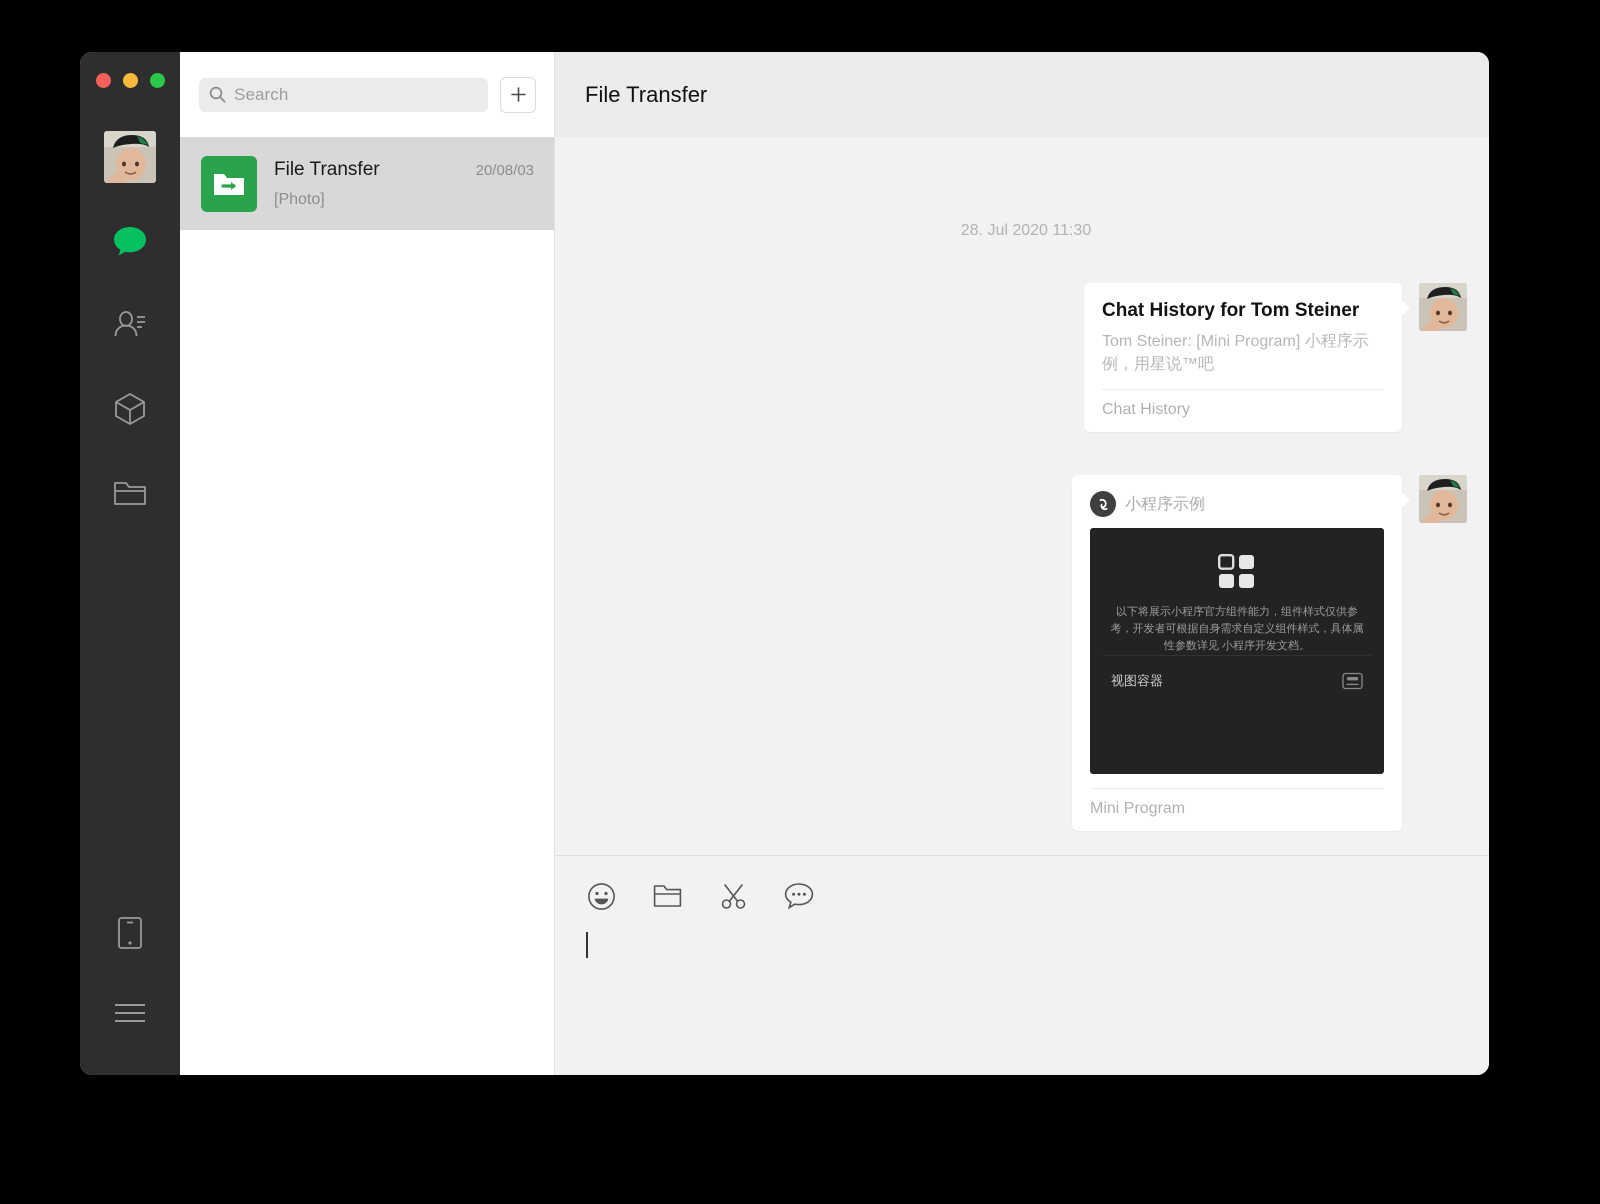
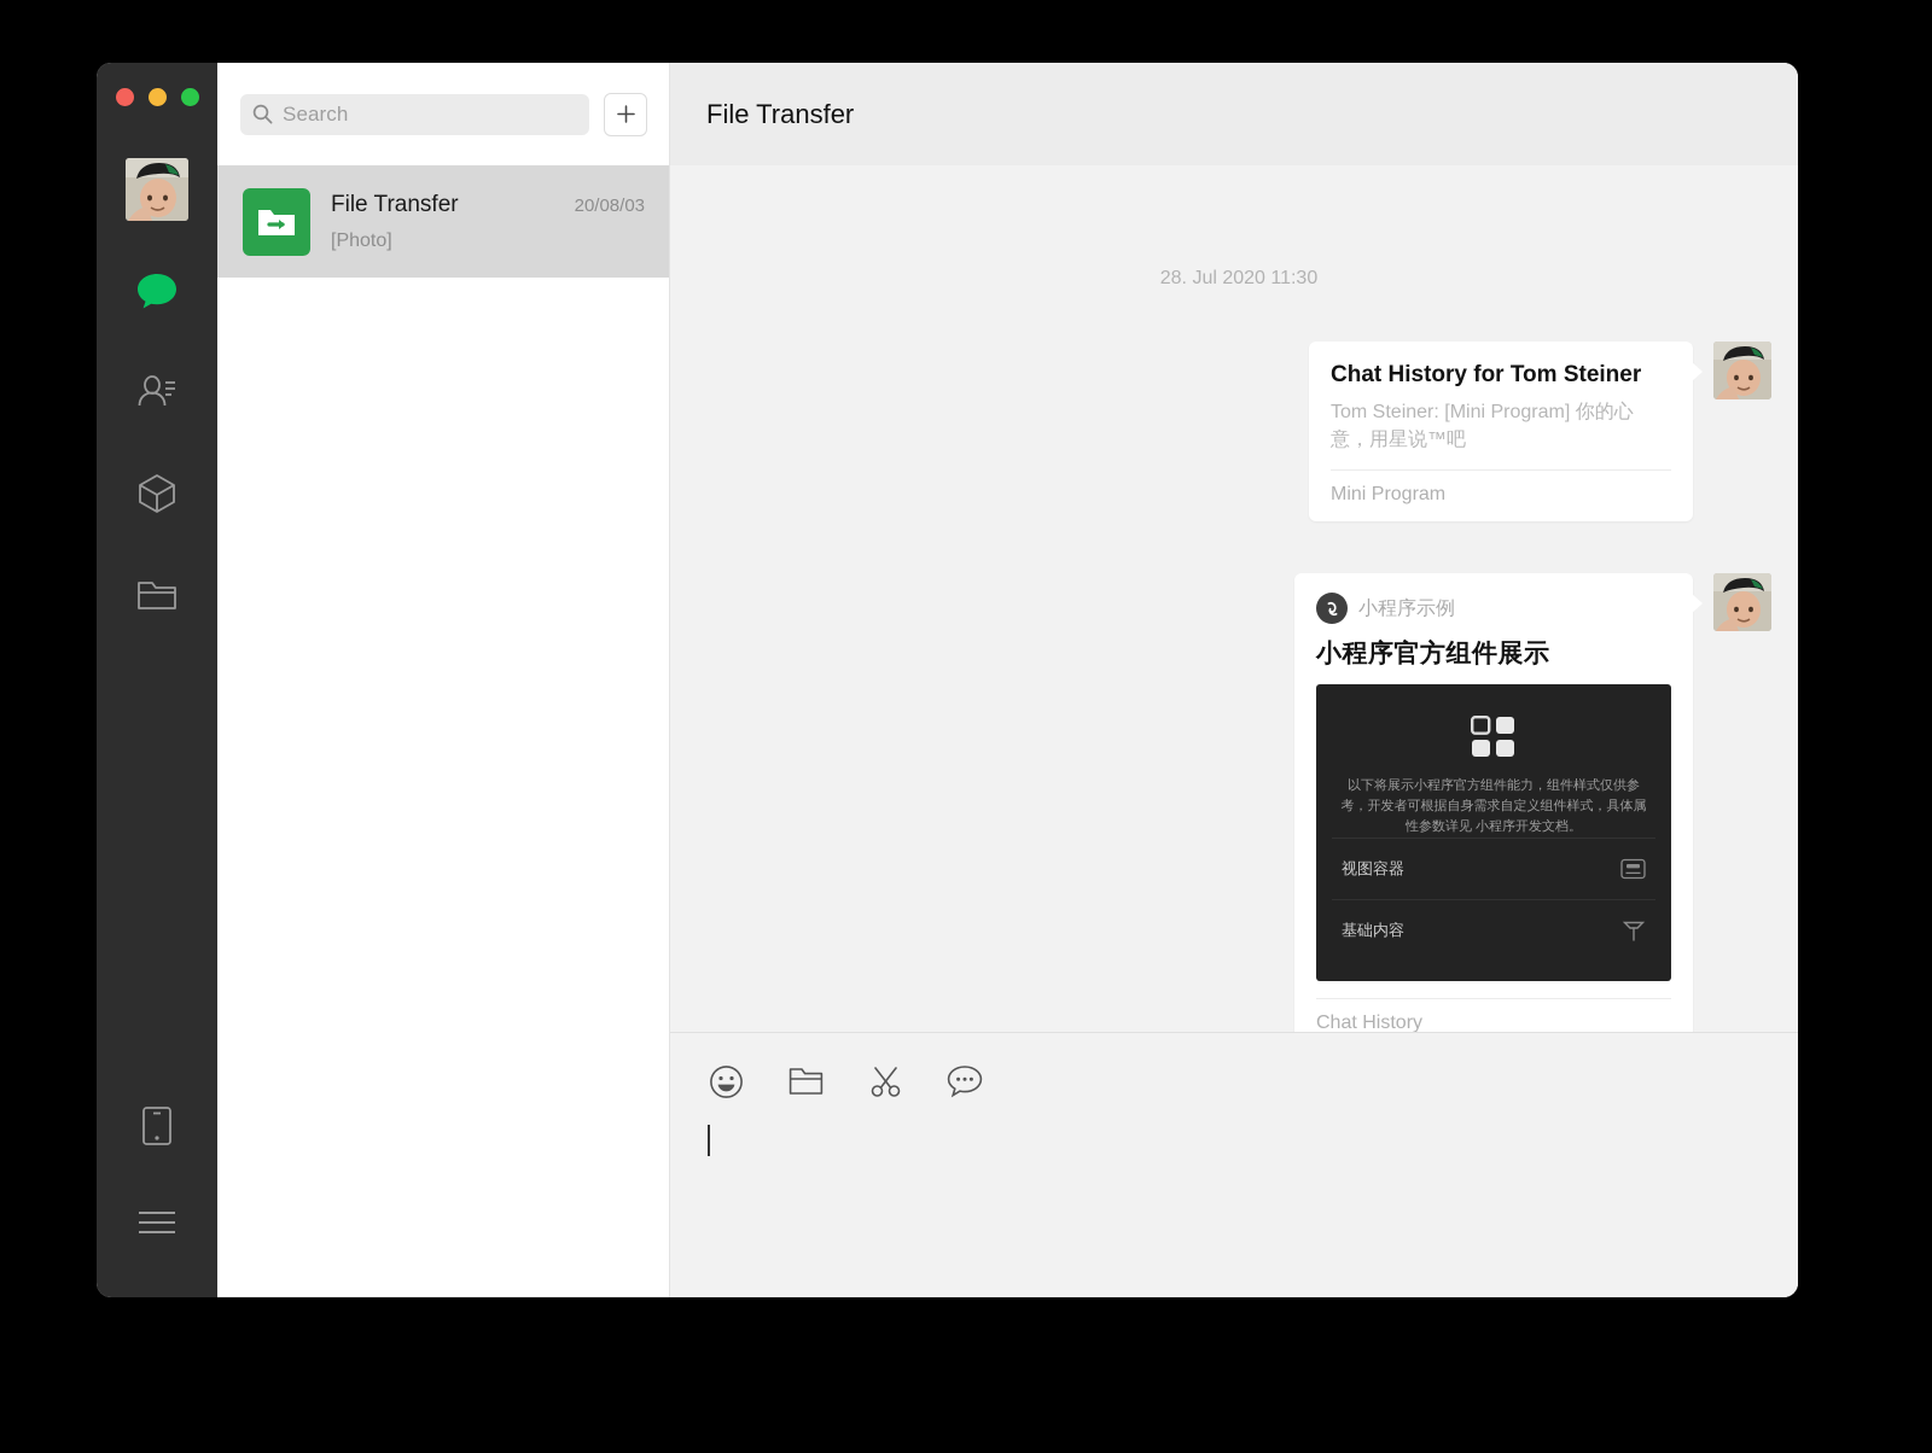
  Search
  File Transfer
  20/08/03
  [Photo]
  File Transfer
  28. Jul 2020 11:30
  Chat History for Tom Steiner
- Tom Steiner: [Mini Program] 小程序示例，用星说™吧
+ Tom Steiner: [Mini Program] 你的心意，用星说™吧
- Chat History
+ Mini Program
  小程序示例
+ 小程序官方组件展示
  以下将展示小程序官方组件能力，组件样式仅供参考，开发者可根据自身需求自定义组件样式，具体属性参数详见 小程序开发文档。
  视图容器
+ 基础内容
- Mini Program
+ Chat History
